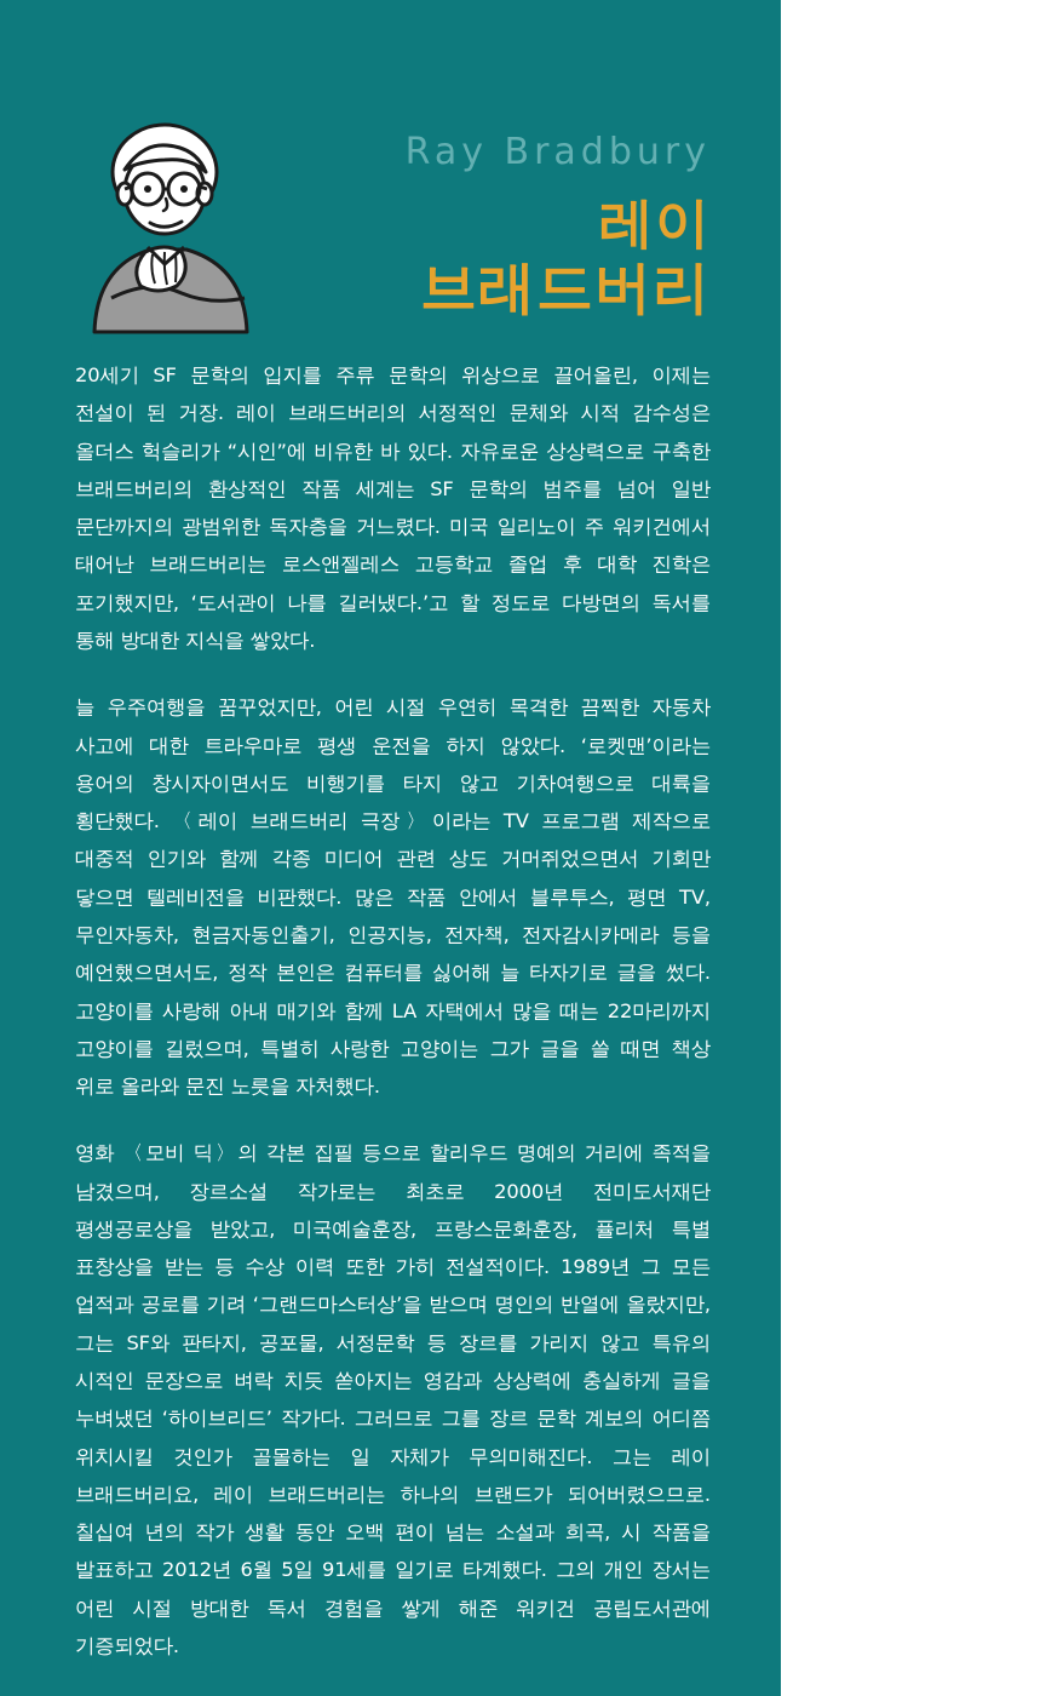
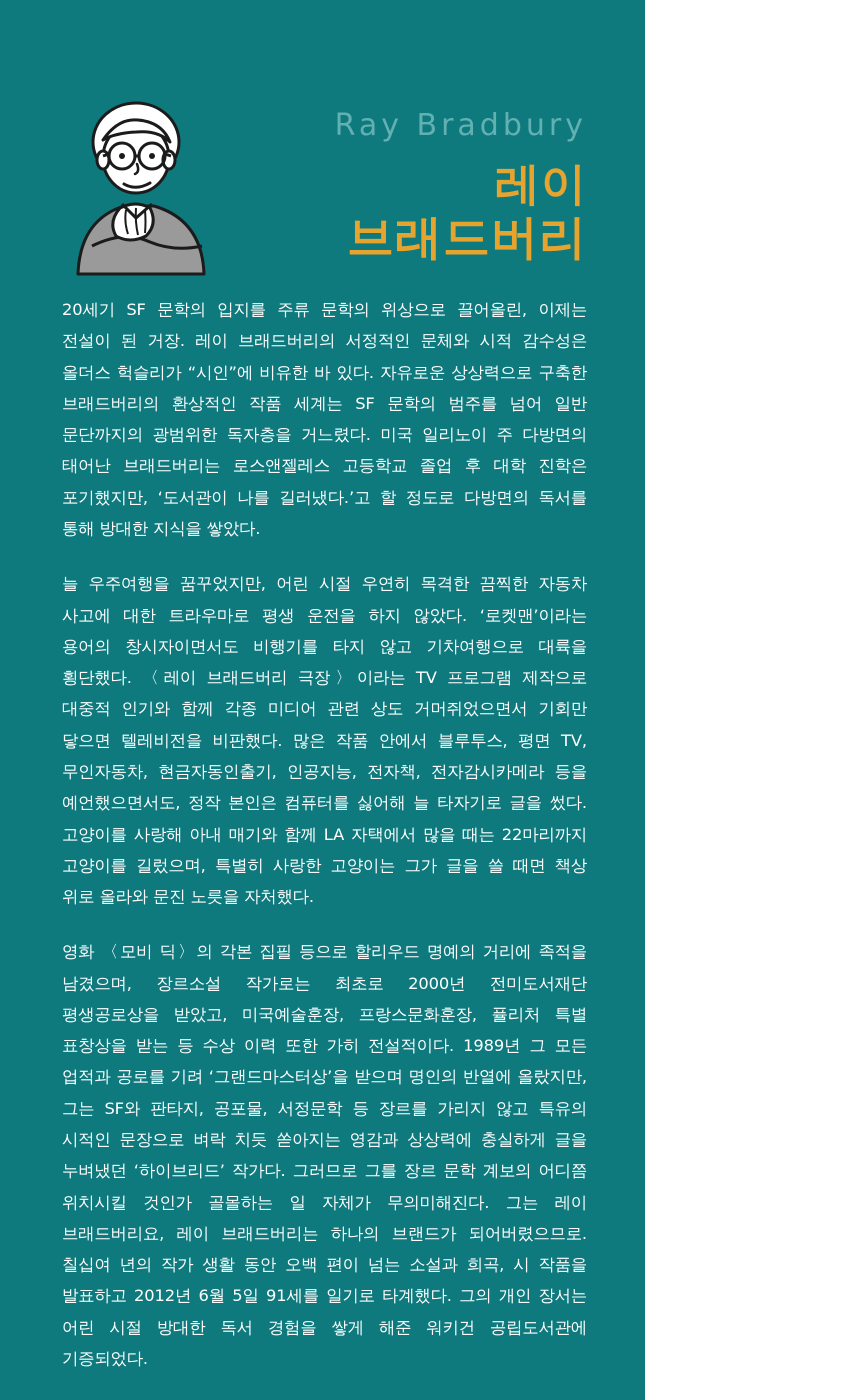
  Ray Bradbury
  레이
  브래드버리
- 20세기 SF 문학의 입지를 주류 문학의 위상으로 끌어올린, 이제는 전설이 된 거장. 레이 브래드버리의 서정적인 문체와 시적 감수성은 올더스 헉슬리가 “시인”에 비유한 바 있다. 자유로운 상상력으로 구축한 브래드버리의 환상적인 작품 세계는 SF 문학의 범주를 넘어 일반 문단까지의 광범위한 독자층을 거느렸다. 미국 일리노이 주 워키건에서 태어난 브래드버리는 로스앤젤레스 고등학교 졸업 후 대학 진학은 포기했지만, ‘도서관이 나를 길러냈다.’고 할 정도로 다방면의 독서를 통해 방대한 지식을 쌓았다.
+ 20세기 SF 문학의 입지를 주류 문학의 위상으로 끌어올린, 이제는 전설이 된 거장. 레이 브래드버리의 서정적인 문체와 시적 감수성은 올더스 헉슬리가 “시인”에 비유한 바 있다. 자유로운 상상력으로 구축한 브래드버리의 환상적인 작품 세계는 SF 문학의 범주를 넘어 일반 문단까지의 광범위한 독자층을 거느렸다. 미국 일리노이 주 다방면의 태어난 브래드버리는 로스앤젤레스 고등학교 졸업 후 대학 진학은 포기했지만, ‘도서관이 나를 길러냈다.’고 할 정도로 다방면의 독서를 통해 방대한 지식을 쌓았다.
  늘 우주여행을 꿈꾸었지만, 어린 시절 우연히 목격한 끔찍한 자동차 사고에 대한 트라우마로 평생 운전을 하지 않았다. ‘로켓맨’이라는 용어의 창시자이면서도 비행기를 타지 않고 기차여행으로 대륙을 횡단했다. 〈레이 브래드버리 극장〉이라는 TV 프로그램 제작으로 대중적 인기와 함께 각종 미디어 관련 상도 거머쥐었으면서 기회만 닿으면 텔레비전을 비판했다. 많은 작품 안에서 블루투스, 평면 TV, 무인자동차, 현금자동인출기, 인공지능, 전자책, 전자감시카메라 등을 예언했으면서도, 정작 본인은 컴퓨터를 싫어해 늘 타자기로 글을 썼다. 고양이를 사랑해 아내 매기와 함께 LA 자택에서 많을 때는 22마리까지 고양이를 길렀으며, 특별히 사랑한 고양이는 그가 글을 쓸 때면 책상 위로 올라와 문진 노릇을 자처했다.
  영화 〈모비 딕〉의 각본 집필 등으로 할리우드 명예의 거리에 족적을 남겼으며, 장르소설 작가로는 최초로 2000년 전미도서재단 평생공로상을 받았고, 미국예술훈장, 프랑스문화훈장, 퓰리처 특별 표창상을 받는 등 수상 이력 또한 가히 전설적이다. 1989년 그 모든 업적과 공로를 기려 ‘그랜드마스터상’을 받으며 명인의 반열에 올랐지만, 그는 SF와 판타지, 공포물, 서정문학 등 장르를 가리지 않고 특유의 시적인 문장으로 벼락 치듯 쏟아지는 영감과 상상력에 충실하게 글을 누벼냈던 ‘하이브리드’ 작가다. 그러므로 그를 장르 문학 계보의 어디쯤 위치시킬 것인가 골몰하는 일 자체가 무의미해진다. 그는 레이 브래드버리요, 레이 브래드버리는 하나의 브랜드가 되어버렸으므로. 칠십여 년의 작가 생활 동안 오백 편이 넘는 소설과 희곡, 시 작품을 발표하고 2012년 6월 5일 91세를 일기로 타계했다. 그의 개인 장서는 어린 시절 방대한 독서 경험을 쌓게 해준 워키건 공립도서관에 기증되었다.
